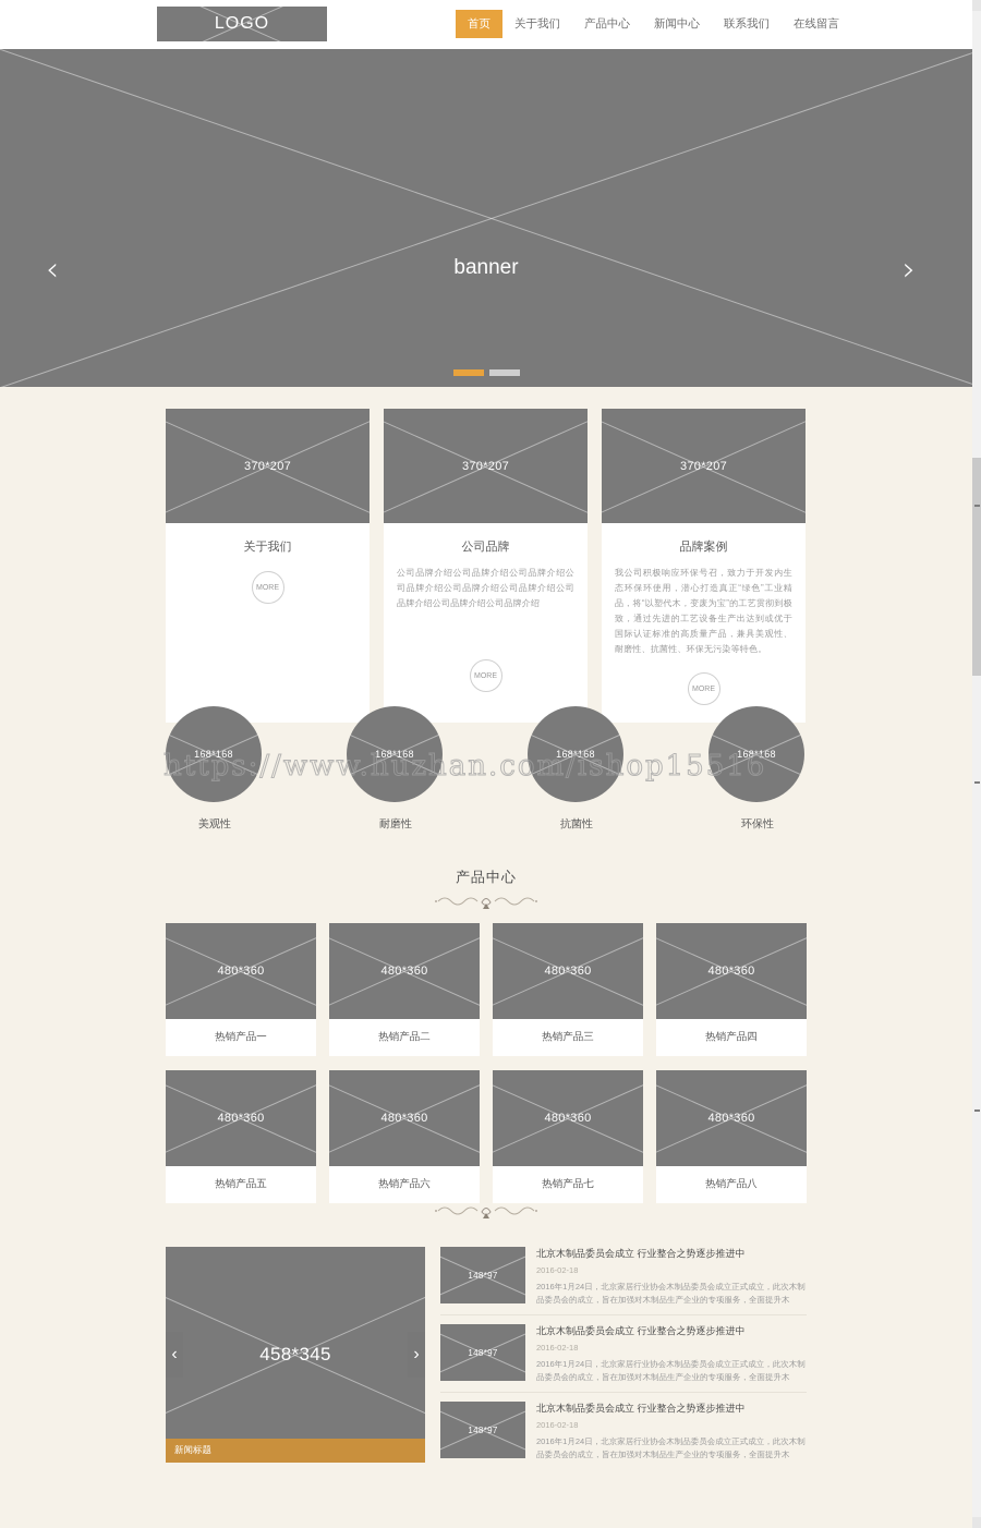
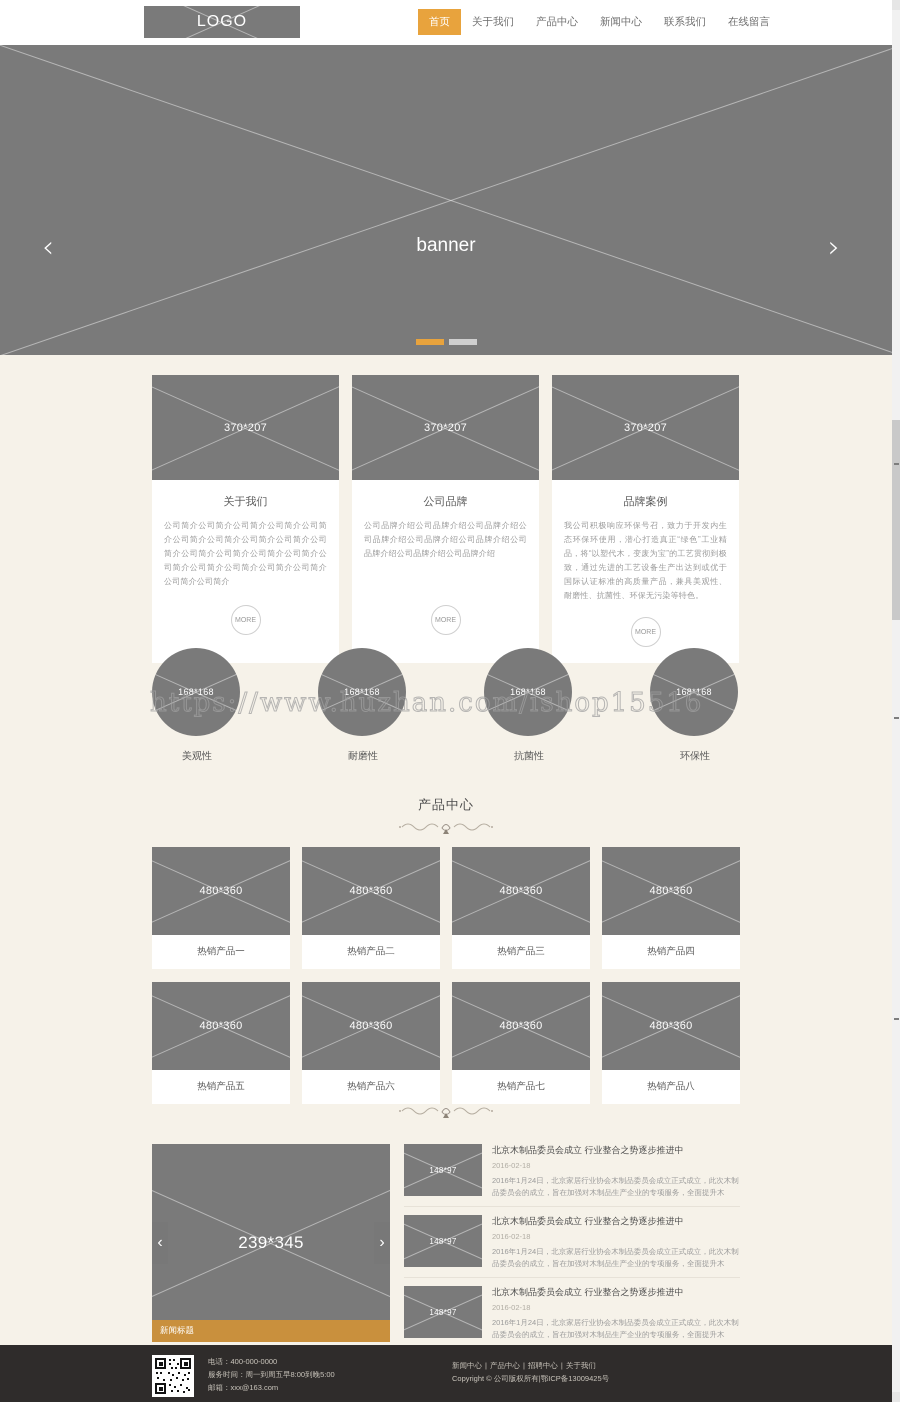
  LOGO
  首页
  关于我们
  产品中心
  新闻中心
  联系我们
  在线留言
  banner
  ‹
  ›
  370*207
  关于我们
+ 公司简介公司简介公司简介公司简介公司简介公司简介公司简介公司简介公司简介公司简介公司简介公司简介公司简介公司简介公司简介公司简介公司简介公司简介公司简介公司简介公司简介
  370*207
  公司品牌
  公司品牌介绍公司品牌介绍公司品牌介绍公司品牌介绍公司品牌介绍公司品牌介绍公司品牌介绍公司品牌介绍公司品牌介绍
  370*207
  品牌案例
  我公司积极响应环保号召，致力于开发内生态环保环使用，潜心打造真正“绿色”工业精品，将“以塑代木，变废为宝”的工艺贯彻到极致，通过先进的工艺设备生产出达到或优于国际认证标准的高质量产品，兼具美观性、耐磨性、抗菌性、环保无污染等特色。
  168*168
  美观性
  168*168
  耐磨性
  168*168
  抗菌性
  168*168
  环保性
  https://www.huzhan.com/ishop15516
  产品中心
  480*360
  热销产品一
  480*360
  热销产品二
  480*360
  热销产品三
  480*360
  热销产品四
  480*360
  热销产品五
  480*360
  热销产品六
  480*360
  热销产品七
  480*360
  热销产品八
- 458*345
+ 239*345
  ‹
  ›
  新闻标题
  148*97
  北京木制品委员会成立 行业整合之势逐步推进中
  2016-02-18
  2016年1月24日，北京家居行业协会木制品委员会成立正式成立，此次木制品委员会的成立，旨在加强对木制品生产企业的专项服务，全面提升木
  148*97
  北京木制品委员会成立 行业整合之势逐步推进中
  2016-02-18
  2016年1月24日，北京家居行业协会木制品委员会成立正式成立，此次木制品委员会的成立，旨在加强对木制品生产企业的专项服务，全面提升木
  148*97
  北京木制品委员会成立 行业整合之势逐步推进中
  2016-02-18
  2016年1月24日，北京家居行业协会木制品委员会成立正式成立，此次木制品委员会的成立，旨在加强对木制品生产企业的专项服务，全面提升木
+ 电话：400-000-0000
+ 服务时间：周一到周五早8:00到晚5:00
+ 邮箱：xxx@163.com
+ 新闻中心 | 产品中心 | 招聘中心 | 关于我们
+ Copyright © 公司版权所有|鄂ICP备13009425号
